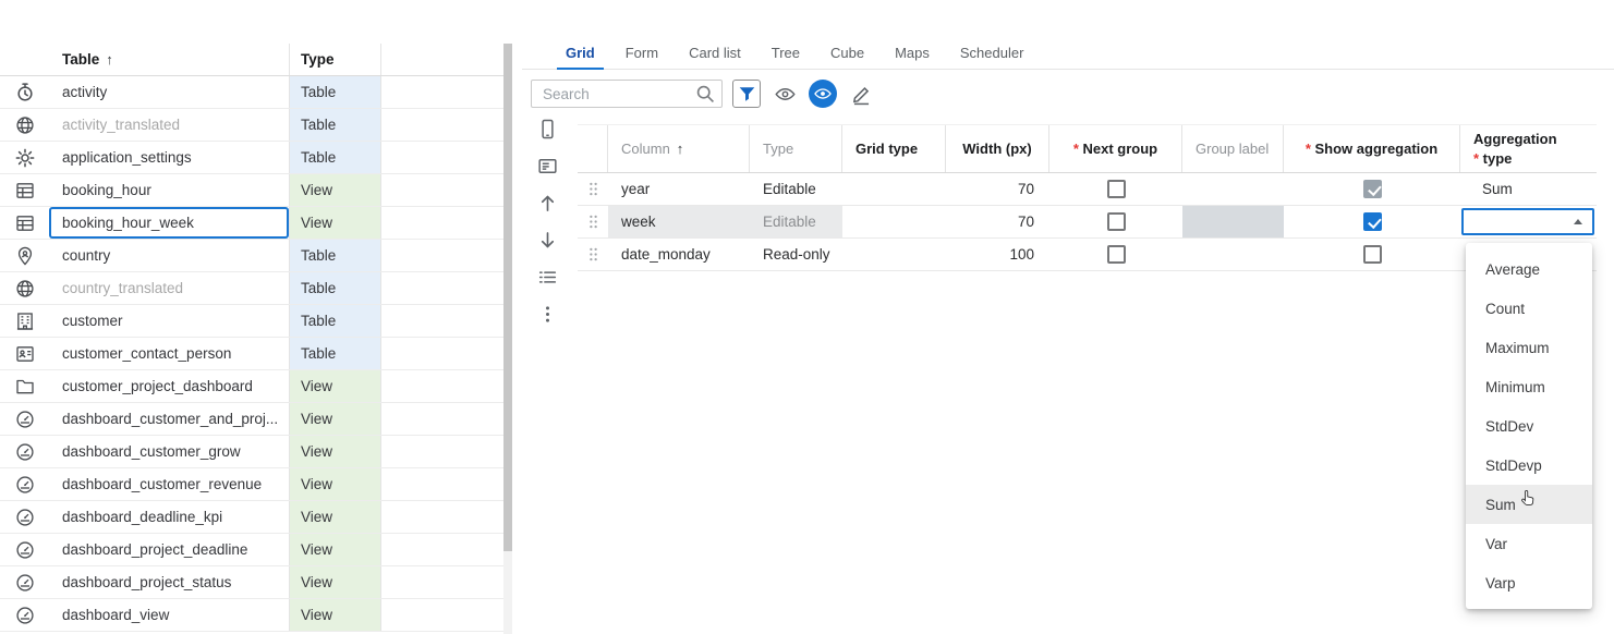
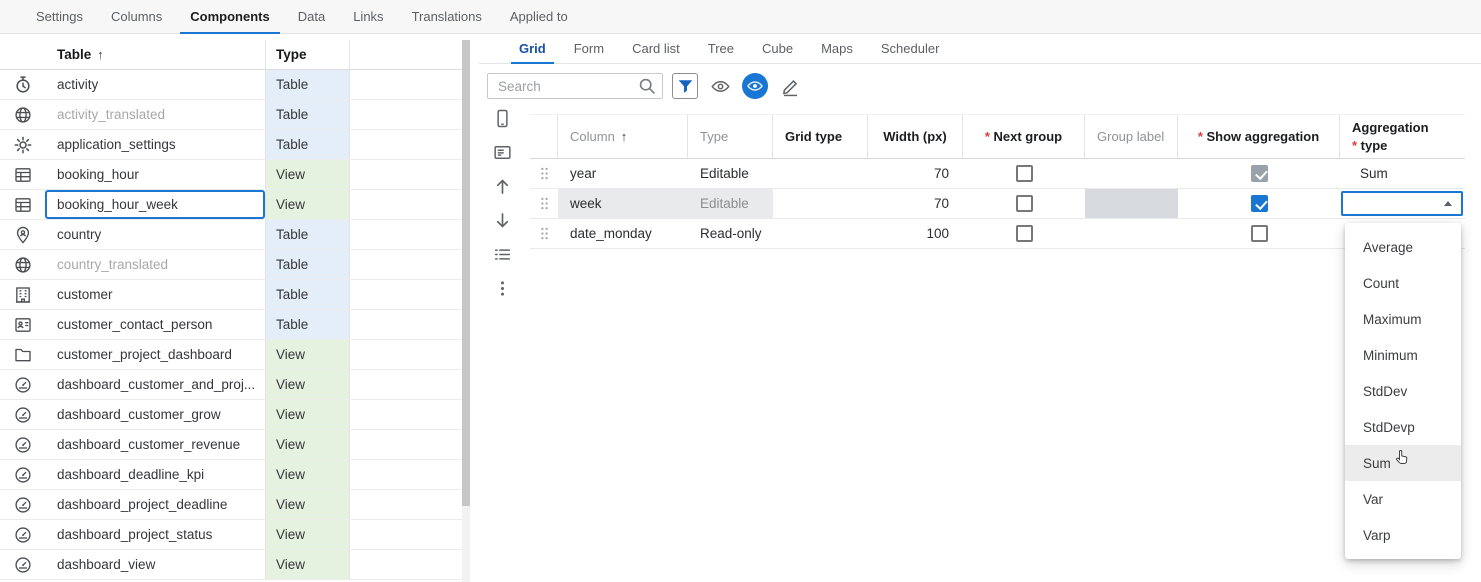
+ Settings
+ Columns
+ Components
+ Data
+ Links
+ Translations
+ Applied to
  Table
  Type
  activity
  Table
  activity_translated
  Table
  application_settings
  Table
  booking_hour
  View
  booking_hour_week
  View
  country
  Table
  country_translated
  Table
  customer
  Table
  customer_contact_person
  Table
  customer_project_dashboard
  View
  dashboard_customer_and_proj...
  View
  dashboard_customer_grow
  View
  dashboard_customer_revenue
  View
  dashboard_deadline_kpi
  View
  dashboard_project_deadline
  View
  dashboard_project_status
  View
  dashboard_view
  View
  Grid
  Form
  Card list
  Tree
  Cube
  Maps
  Scheduler
  Search
  Column
  Type
  Grid type
  Width (px)
  Next group
  Group label
  Show aggregation
  Aggregation
  type
  year
  Editable
  70
  Sum
  week
  Editable
  70
  date_monday
  Read-only
  100
  Average
  Count
  Maximum
  Minimum
  StdDev
  StdDevp
  Sum
  Var
  Varp
